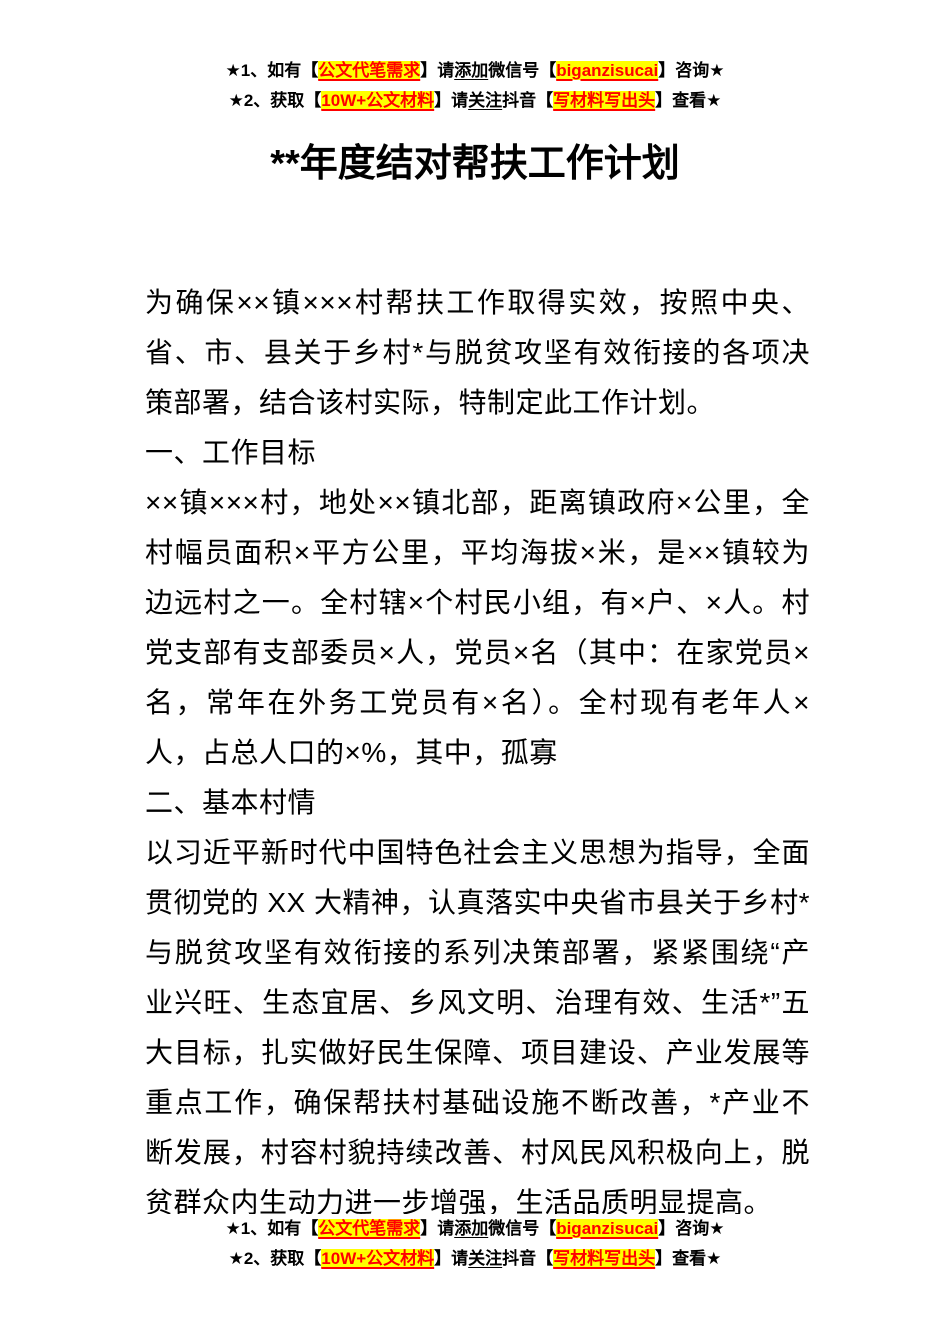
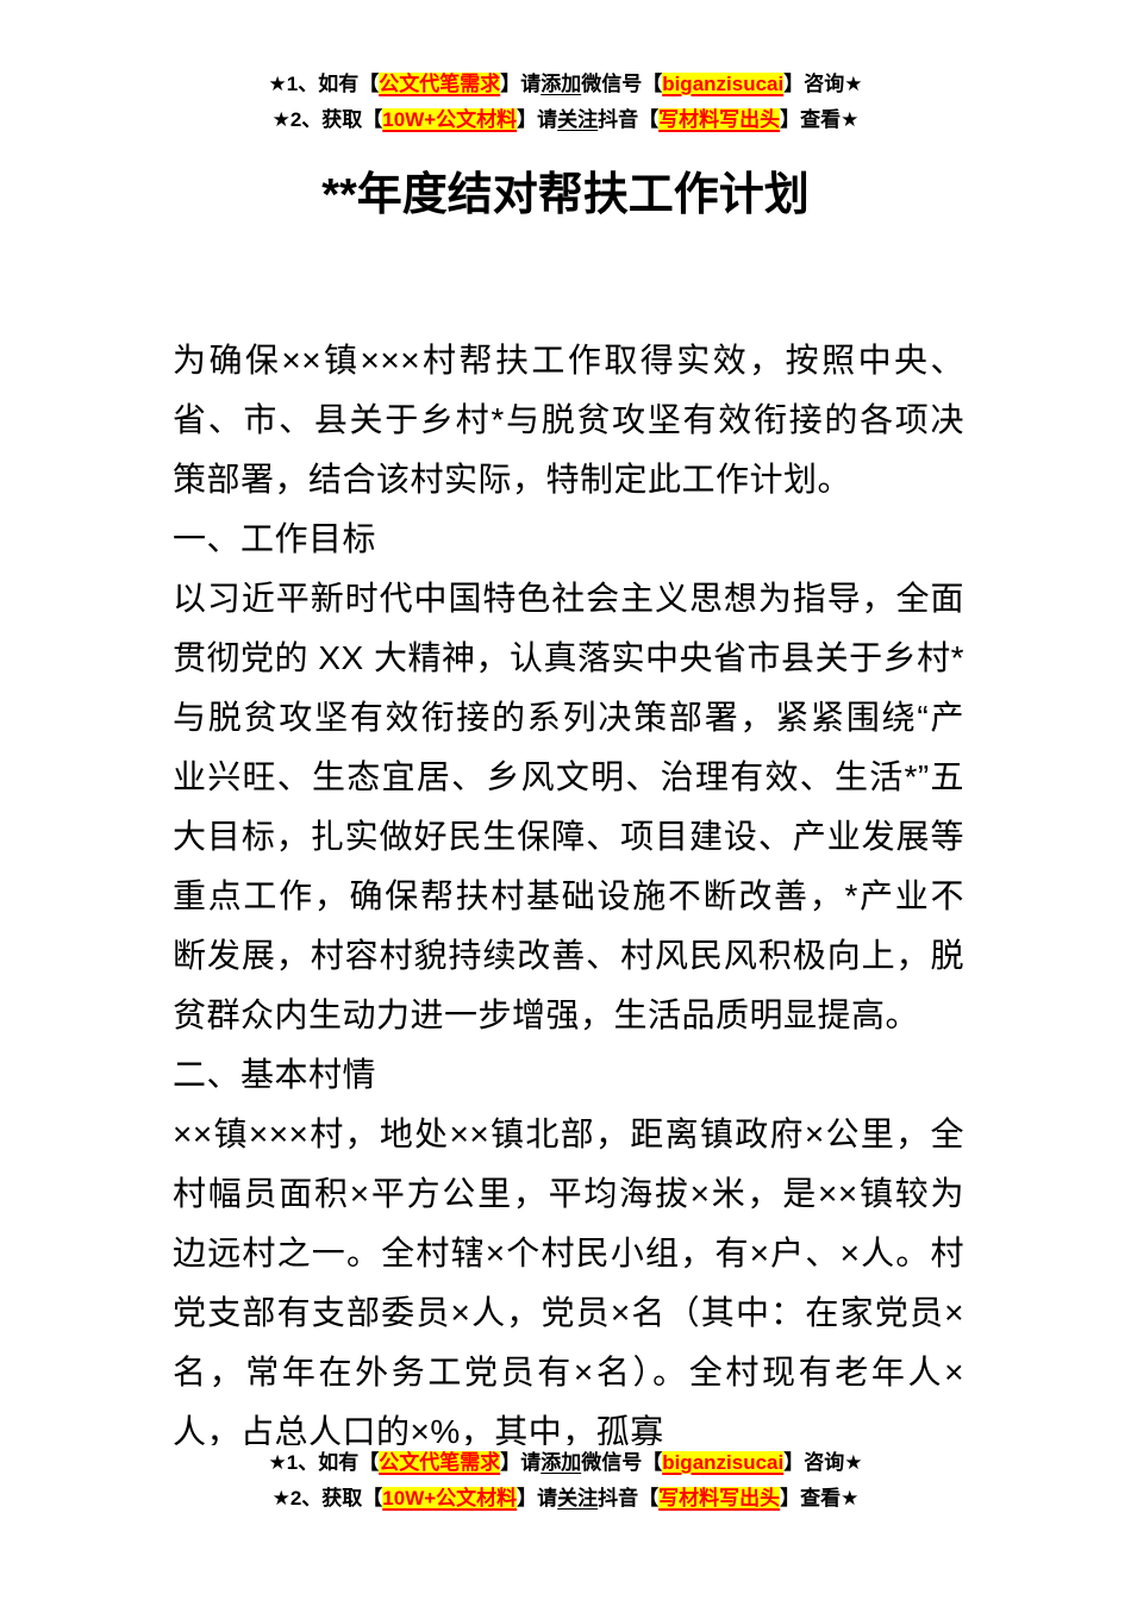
  ★1、如有【公文代笔需求】请添加微信号【biganzisucai】咨询★
  ★2、获取【10W+公文材料】请关注抖音【写材料写出头】查看★
  **年度结对帮扶工作计划
  为确保××镇×××村帮扶工作取得实效，按照中央、省、市、县关于乡村*与脱贫攻坚有效衔接的各项决策部署，结合该村实际，特制定此工作计划。
  一、工作目标
- ××镇×××村，地处××镇北部，距离镇政府×公里，全村幅员面积×平方公里，平均海拔×米，是××镇较为边远村之一。全村辖×个村民小组，有×户、×人。村党支部有支部委员×人，党员×名（其中：在家党员×名，常年在外务工党员有×名）。全村现有老年人×人，占总人口的×%，其中，孤寡
+ 以习近平新时代中国特色社会主义思想为指导，全面贯彻党的 XX 大精神，认真落实中央省市县关于乡村*与脱贫攻坚有效衔接的系列决策部署，紧紧围绕“产业兴旺、生态宜居、乡风文明、治理有效、生活*”五大目标，扎实做好民生保障、项目建设、产业发展等重点工作，确保帮扶村基础设施不断改善，*产业不断发展，村容村貌持续改善、村风民风积极向上，脱贫群众内生动力进一步增强，生活品质明显提高。
  二、基本村情
- 以习近平新时代中国特色社会主义思想为指导，全面贯彻党的 XX 大精神，认真落实中央省市县关于乡村*与脱贫攻坚有效衔接的系列决策部署，紧紧围绕“产业兴旺、生态宜居、乡风文明、治理有效、生活*”五大目标，扎实做好民生保障、项目建设、产业发展等重点工作，确保帮扶村基础设施不断改善，*产业不断发展，村容村貌持续改善、村风民风积极向上，脱贫群众内生动力进一步增强，生活品质明显提高。
+ ××镇×××村，地处××镇北部，距离镇政府×公里，全村幅员面积×平方公里，平均海拔×米，是××镇较为边远村之一。全村辖×个村民小组，有×户、×人。村党支部有支部委员×人，党员×名（其中：在家党员×名，常年在外务工党员有×名）。全村现有老年人×人，占总人口的×%，其中，孤寡
  ★1、如有【公文代笔需求】请添加微信号【biganzisucai】咨询★
  ★2、获取【10W+公文材料】请关注抖音【写材料写出头】查看★
